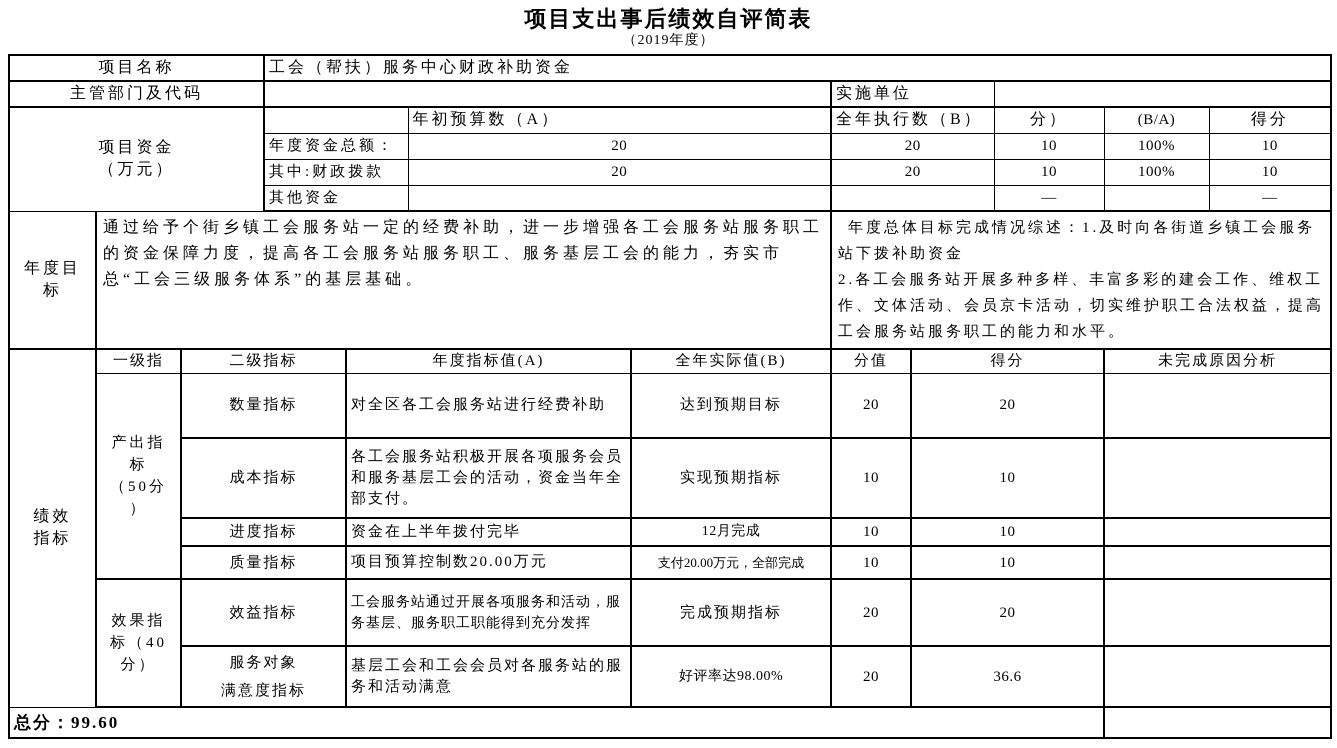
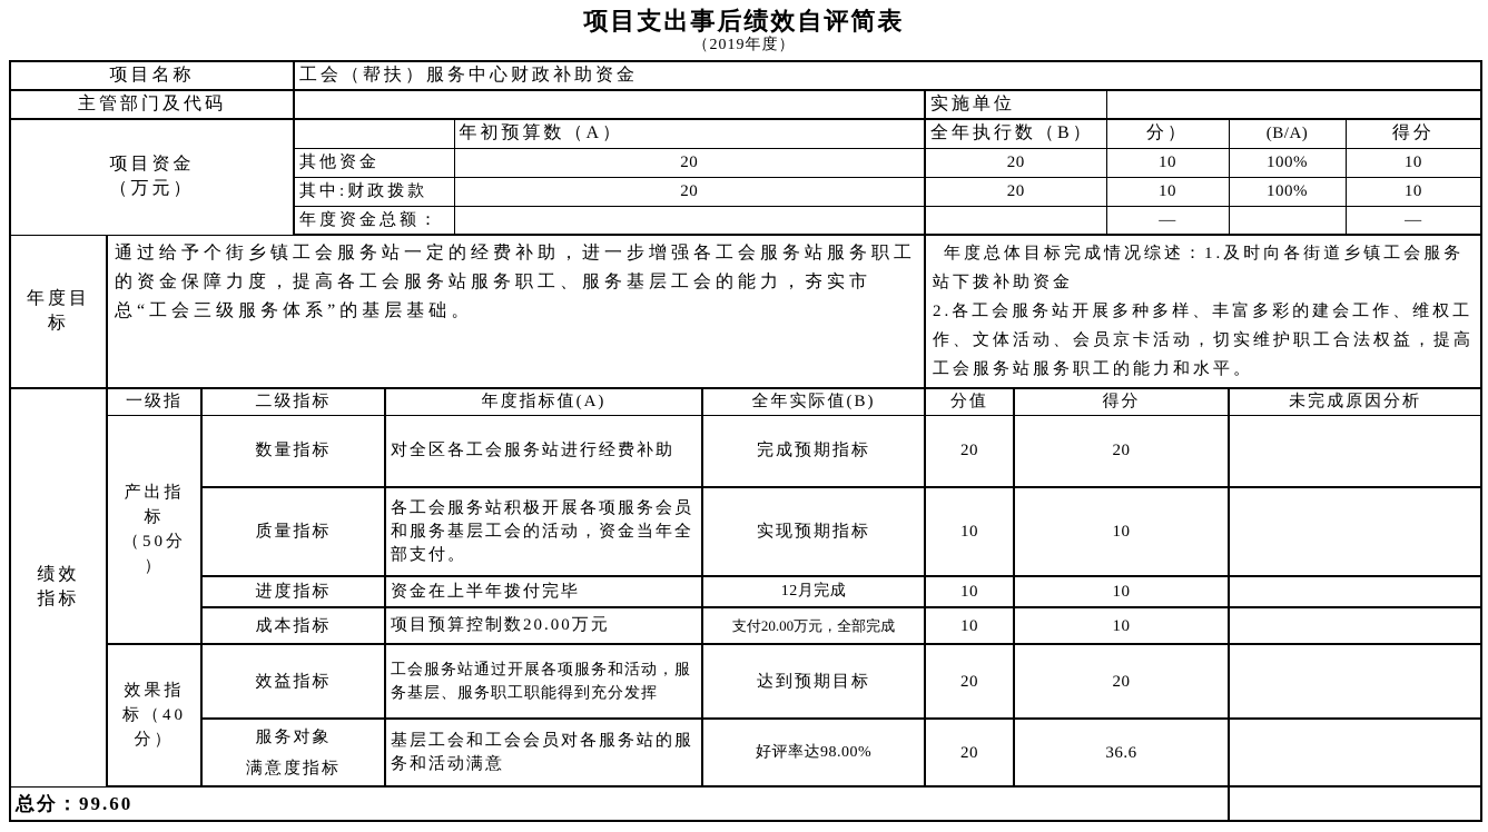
  项目支出事后绩效自评简表
  （2019年度）
  项目名称	工会（帮扶）服务中心财政补助资金
  主管部门及代码		实施单位
  项目资金 （万元）		年初预算数（A）	全年执行数（B）	分）	(B/A)	得分
- 年度资金总额：	20	20	10	100%	10
+ 其他资金	20	20	10	100%	10
  其中:财政拨款	20	20	10	100%	10
- 其他资金			—		—
+ 年度资金总额：			—		—
  年度目 标	通过给予个街乡镇工会服务站一定的经费补助，进一步增强各工会服务站服务职工的资金保障力度，提高各工会服务站服务职工、服务基层工会的能力，夯实市总“工会三级服务体系”的基层基础。	年度总体目标完成情况综述：1.及时向各街道乡镇工会服务站下拨补助资金 2.各工会服务站开展多种多样、丰富多彩的建会工作、维权工作、文体活动、会员京卡活动，切实维护职工合法权益，提高工会服务站服务职工的能力和水平。
  绩效 指标	一级指	二级指标	年度指标值(A)	全年实际值(B)	分值	得分	未完成原因分析
- 产出指 标 （50分 ）	数量指标	对全区各工会服务站进行经费补助	达到预期目标	20	20
+ 产出指 标 （50分 ）	数量指标	对全区各工会服务站进行经费补助	完成预期指标	20	20
- 成本指标	各工会服务站积极开展各项服务会员和服务基层工会的活动，资金当年全部支付。	实现预期指标	10	10
+ 质量指标	各工会服务站积极开展各项服务会员和服务基层工会的活动，资金当年全部支付。	实现预期指标	10	10
  进度指标	资金在上半年拨付完毕	12月完成	10	10
- 质量指标	项目预算控制数20.00万元	支付20.00万元，全部完成	10	10
+ 成本指标	项目预算控制数20.00万元	支付20.00万元，全部完成	10	10
- 效果指 标（40 分）	效益指标	工会服务站通过开展各项服务和活动，服务基层、服务职工职能得到充分发挥	完成预期指标	20	20
+ 效果指 标（40 分）	效益指标	工会服务站通过开展各项服务和活动，服务基层、服务职工职能得到充分发挥	达到预期目标	20	20
  服务对象 满意度指标	基层工会和工会会员对各服务站的服务和活动满意	好评率达98.00%	20	36.6
  总分：99.60
